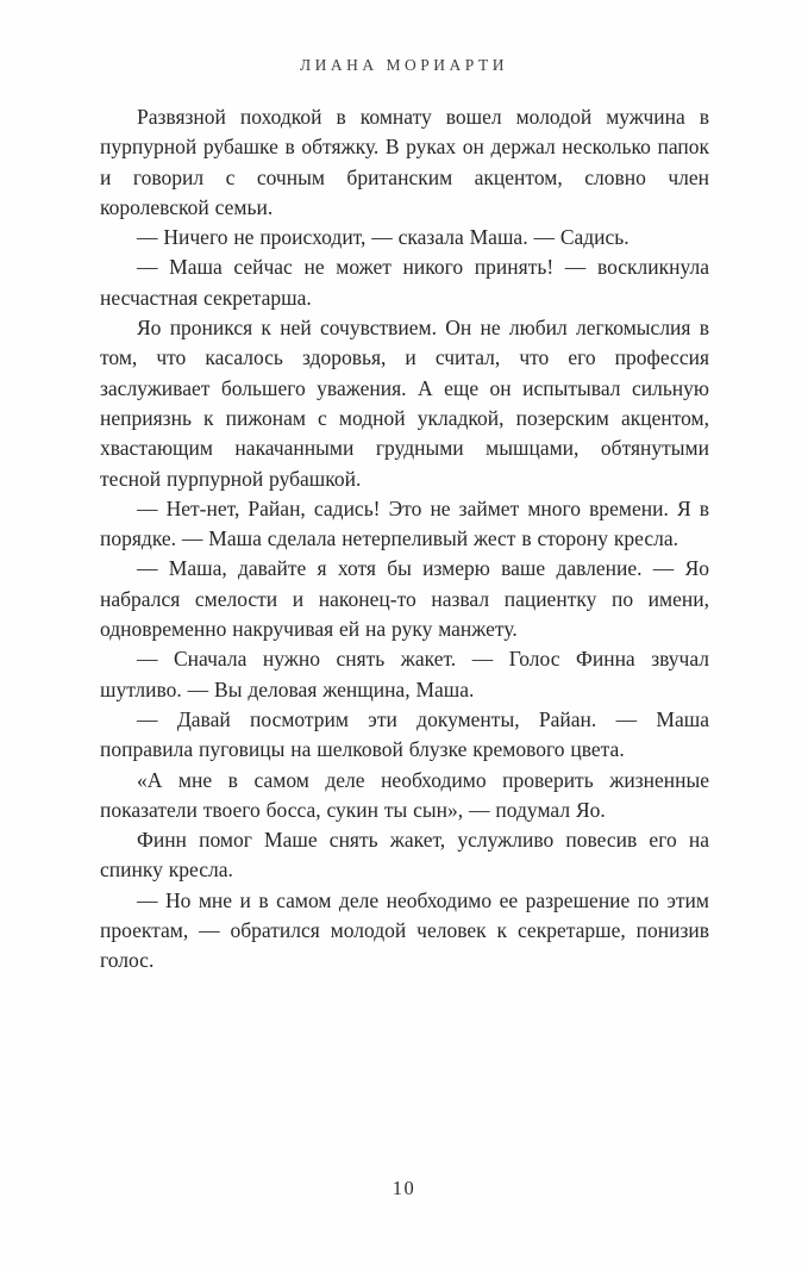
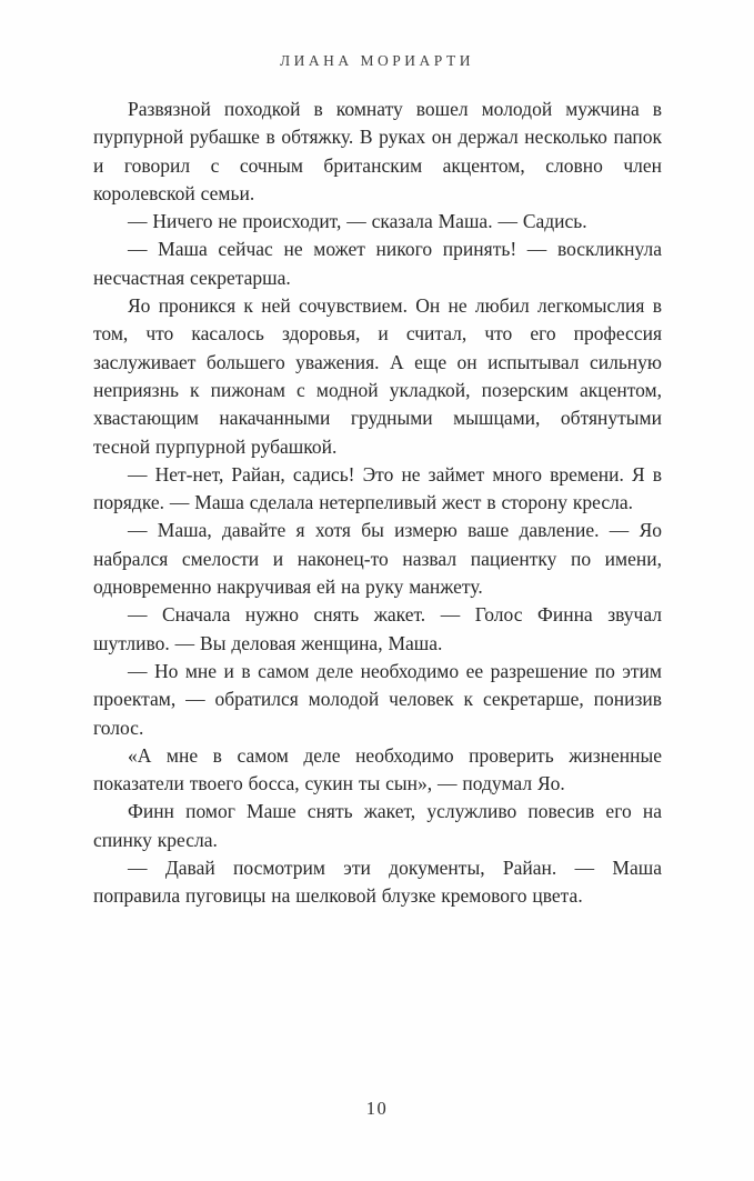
  ЛИАНА МОРИАРТИ
  Развязной походкой в комнату вошел молодой мужчина в пурпурной рубашке в обтяжку. В руках он держал несколько папок и говорил с сочным британским акцентом, словно член королевской семьи.
  — Ничего не происходит, — сказала Маша. — Садись.
  — Маша сейчас не может никого принять! — воскликнула несчастная секретарша.
  Яо проникся к ней сочувствием. Он не любил легкомыслия в том, что касалось здоровья, и считал, что его профессия заслуживает большего уважения. А еще он испытывал сильную неприязнь к пижонам с модной укладкой, позерским акцентом, хвастающим накачанными грудными мышцами, обтянутыми тесной пурпурной рубашкой.
  — Нет-нет, Райан, садись! Это не займет много времени. Я в порядке. — Маша сделала нетерпеливый жест в сторону кресла.
  — Маша, давайте я хотя бы измерю ваше давление. — Яо набрался смелости и наконец-то назвал пациентку по имени, одновременно накручивая ей на руку манжету.
  — Сначала нужно снять жакет. — Голос Финна звучал шутливо. — Вы деловая женщина, Маша.
- — Давай посмотрим эти документы, Райан. — Маша поправила пуговицы на шелковой блузке кремового цвета.
+ — Но мне и в самом деле необходимо ее разрешение по этим проектам, — обратился молодой человек к секретарше, понизив голос.
  «А мне в самом деле необходимо проверить жизненные показатели твоего босса, сукин ты сын», — подумал Яо.
  Финн помог Маше снять жакет, услужливо повесив его на спинку кресла.
- — Но мне и в самом деле необходимо ее разрешение по этим проектам, — обратился молодой человек к секретарше, понизив голос.
+ — Давай посмотрим эти документы, Райан. — Маша поправила пуговицы на шелковой блузке кремового цвета.
  10
